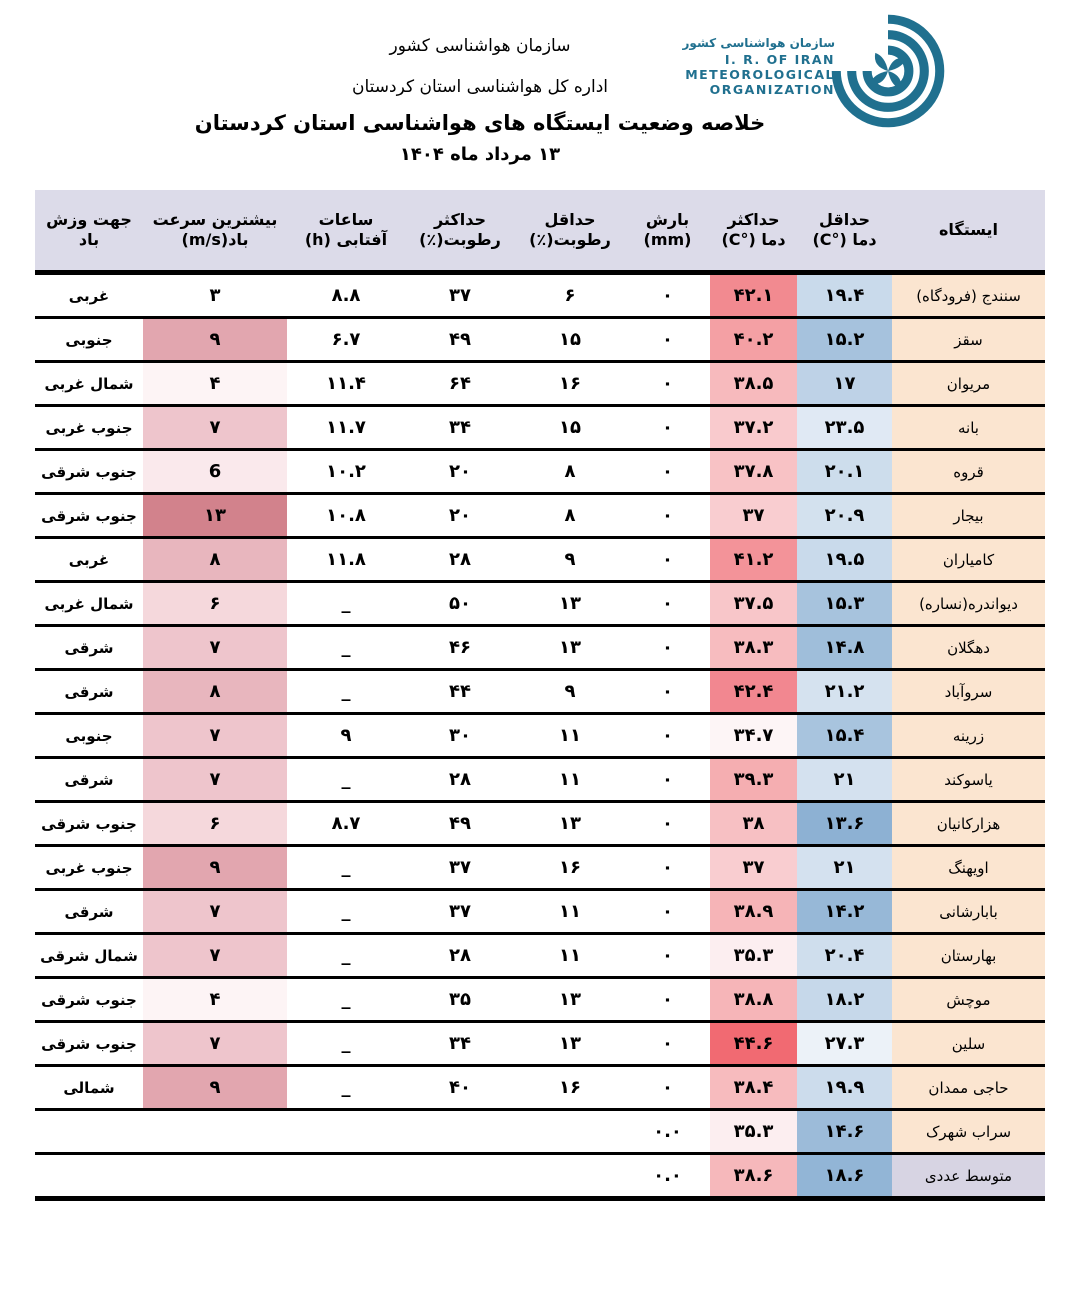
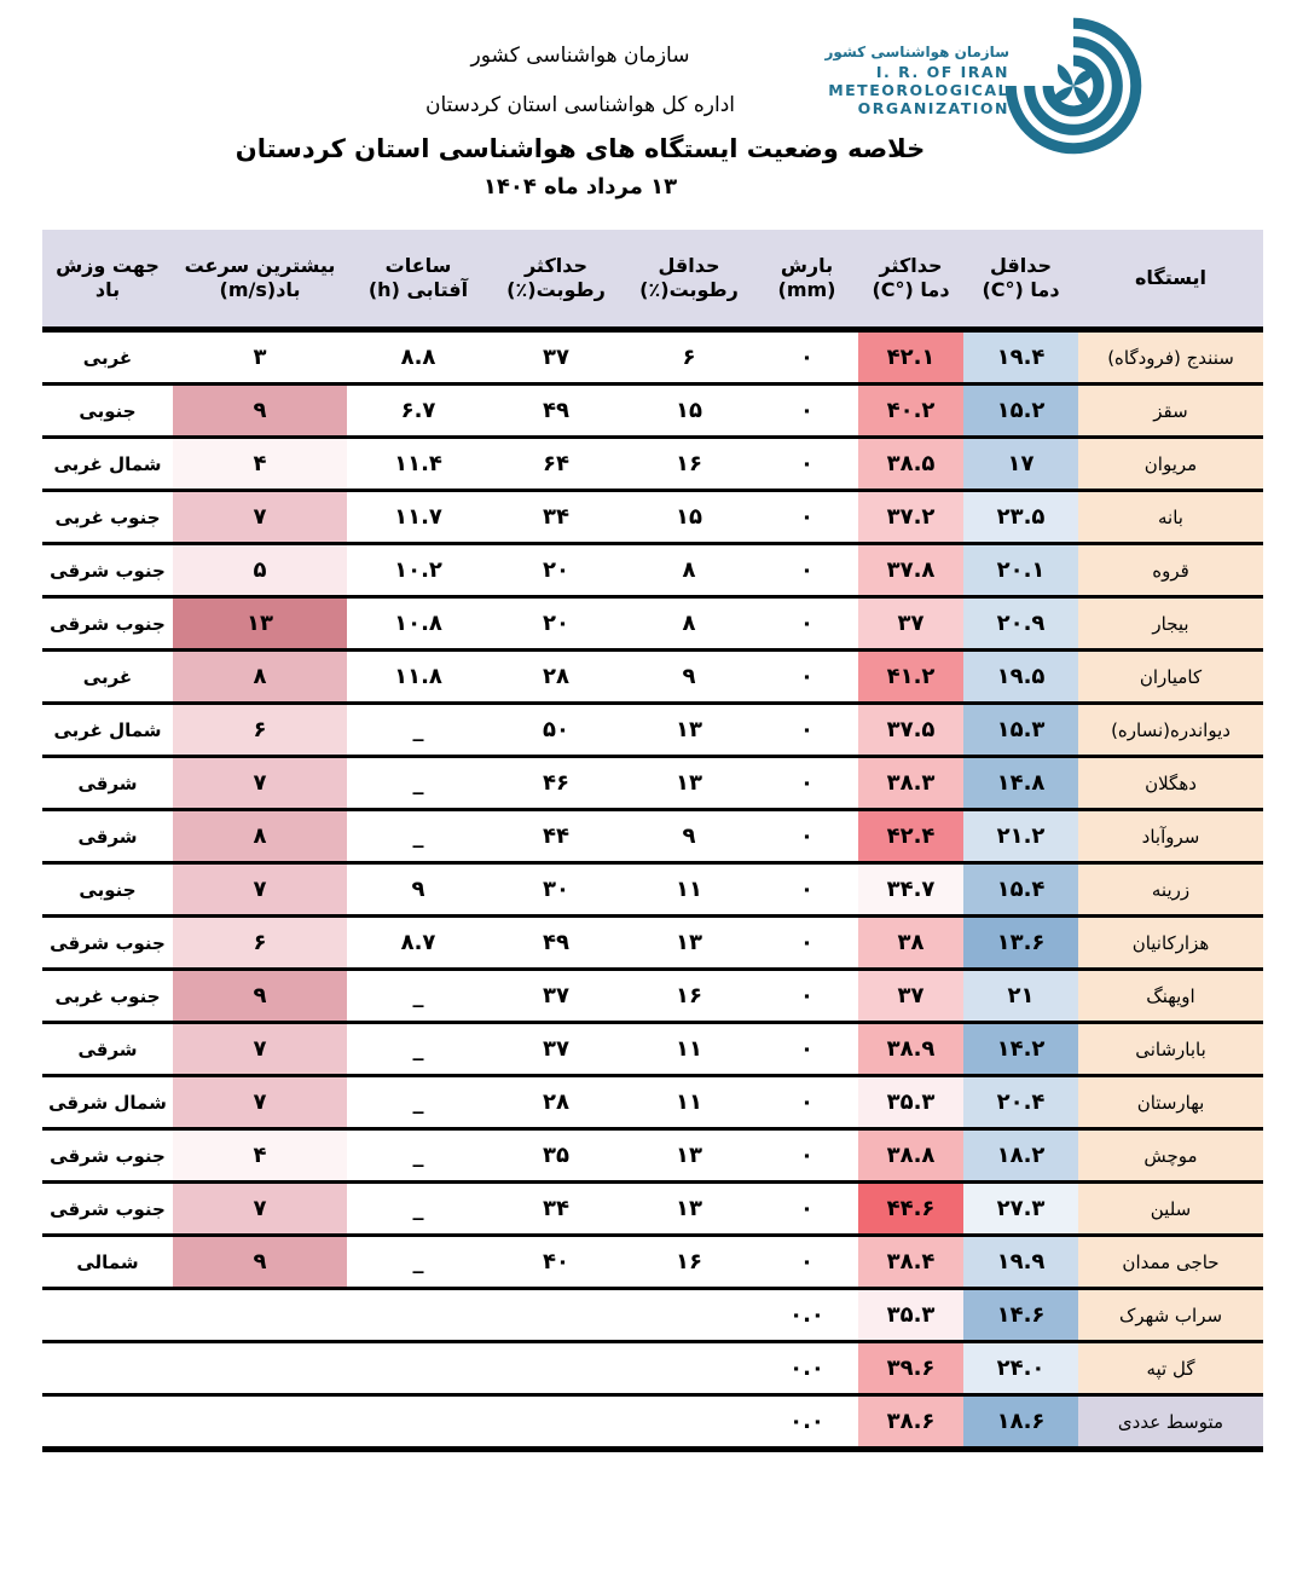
  سازمان هواشناسی کشور
  I. R. OF IRAN
  METEOROLOGICAL
  ORGANIZATION
  سازمان هواشناسی کشور
  اداره کل هواشناسی استان کردستان
  خلاصه وضعیت ایستگاه های هواشناسی استان کردستان
  ۱۳ مرداد ماه ۱۴۰۴
  ایستگاه	حداقل دما (°C)	حداکثر دما (°C)	بارش (mm)	حداقل رطوبت(٪)	حداکثر رطوبت(٪)	ساعات آفتابی (h)	بیشترین سرعت باد(m/s)	جهت وزش باد
  سنندج (فرودگاه)	۱۹.۴	۴۲.۱	۰	۶	۳۷	۸.۸	۳	غربی
  سقز	۱۵.۲	۴۰.۲	۰	۱۵	۴۹	۶.۷	۹	جنوبی
  مریوان	۱۷	۳۸.۵	۰	۱۶	۶۴	۱۱.۴	۴	شمال غربی
  بانه	۲۳.۵	۳۷.۲	۰	۱۵	۳۴	۱۱.۷	۷	جنوب غربی
- قروه	۲۰.۱	۳۷.۸	۰	۸	۲۰	۱۰.۲	6	جنوب شرقی
+ قروه	۲۰.۱	۳۷.۸	۰	۸	۲۰	۱۰.۲	۵	جنوب شرقی
  بیجار	۲۰.۹	۳۷	۰	۸	۲۰	۱۰.۸	۱۳	جنوب شرقی
  کامیاران	۱۹.۵	۴۱.۲	۰	۹	۲۸	۱۱.۸	۸	غربی
  دیواندره(نساره)	۱۵.۳	۳۷.۵	۰	۱۳	۵۰	_	۶	شمال غربی
  دهگلان	۱۴.۸	۳۸.۳	۰	۱۳	۴۶	_	۷	شرقی
  سروآباد	۲۱.۲	۴۲.۴	۰	۹	۴۴	_	۸	شرقی
  زرینه	۱۵.۴	۳۴.۷	۰	۱۱	۳۰	۹	۷	جنوبی
- یاسوکند	۲۱	۳۹.۳	۰	۱۱	۲۸	_	۷	شرقی
  هزارکانیان	۱۳.۶	۳۸	۰	۱۳	۴۹	۸.۷	۶	جنوب شرقی
  اویهنگ	۲۱	۳۷	۰	۱۶	۳۷	_	۹	جنوب غربی
  بابارشانی	۱۴.۲	۳۸.۹	۰	۱۱	۳۷	_	۷	شرقی
  بهارستان	۲۰.۴	۳۵.۳	۰	۱۱	۲۸	_	۷	شمال شرقی
  موچش	۱۸.۲	۳۸.۸	۰	۱۳	۳۵	_	۴	جنوب شرقی
  سلین	۲۷.۳	۴۴.۶	۰	۱۳	۳۴	_	۷	جنوب شرقی
  حاجی ممدان	۱۹.۹	۳۸.۴	۰	۱۶	۴۰	_	۹	شمالی
  سراب شهرک	۱۴.۶	۳۵.۳	۰.۰
+ گل تپه	۲۴.۰	۳۹.۶	۰.۰
  متوسط عددی	۱۸.۶	۳۸.۶	۰.۰
